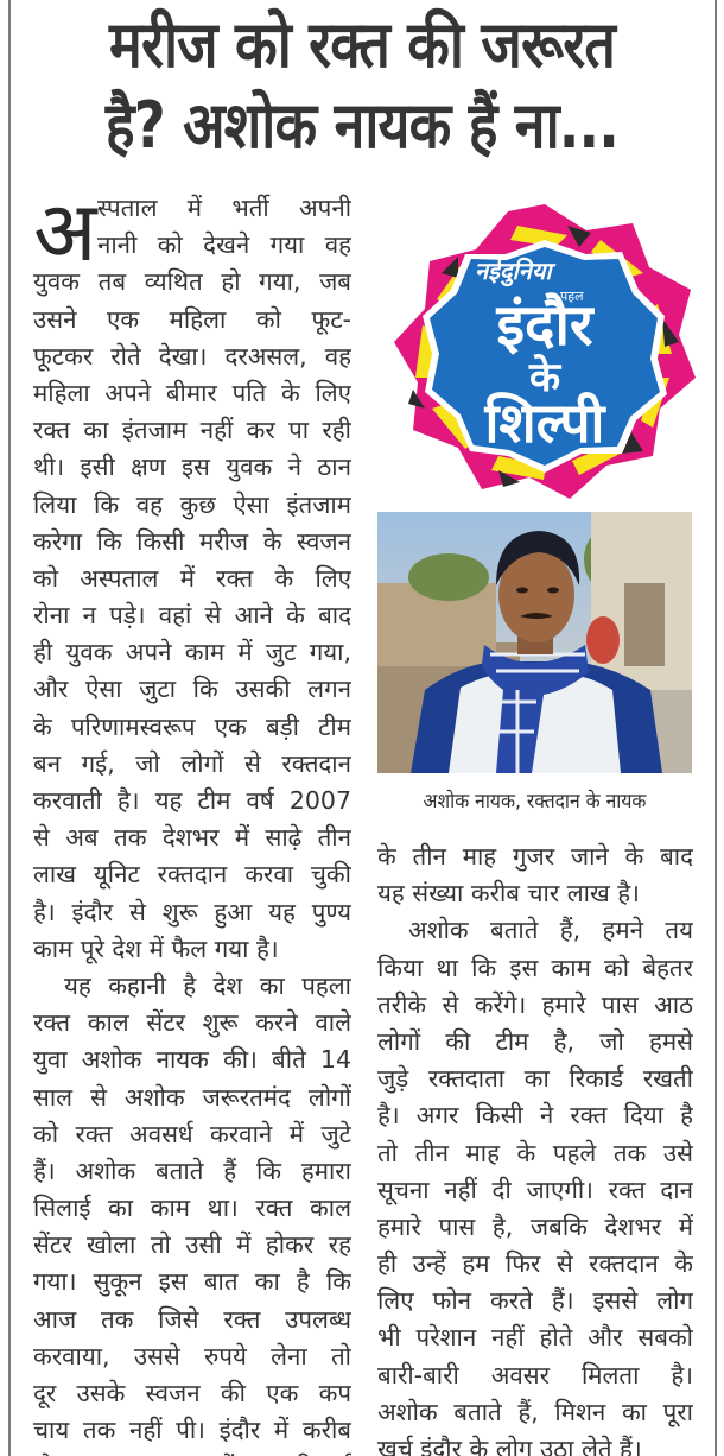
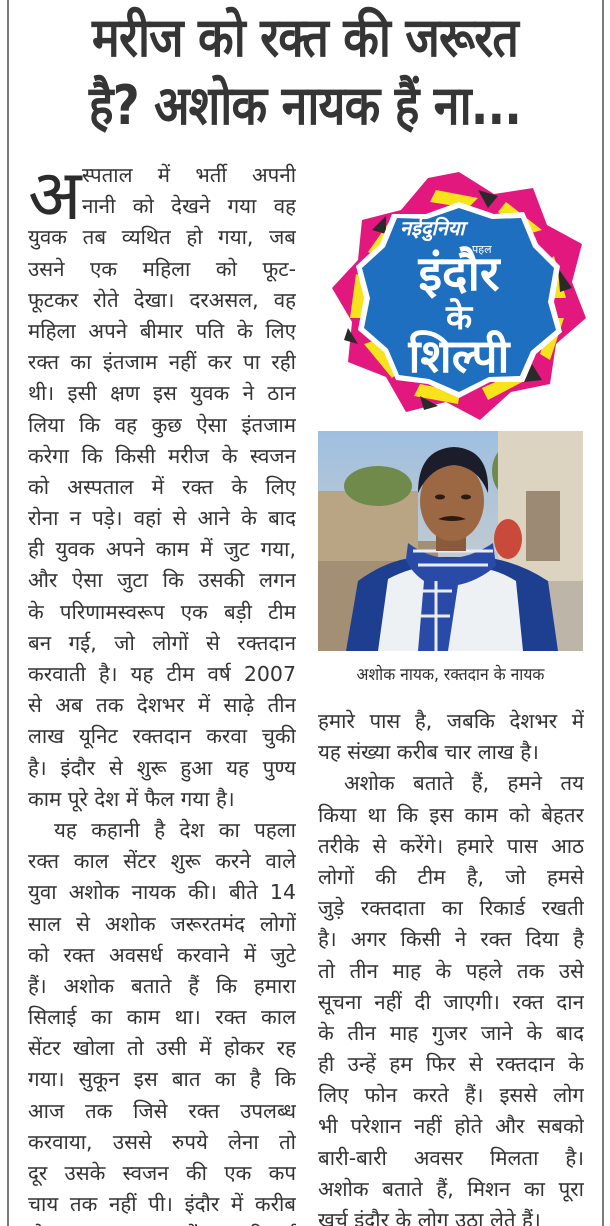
  मरीज को रक्त की जरूरत
  है? अशोक नायक हैं ना...
  अ
  स्पताल में भर्ती अपनी
  नानी को देखने गया वह
  युवक तब व्यथित हो गया, जब
  उसने एक महिला को फूट-
  फूटकर रोते देखा। दरअसल, वह
  महिला अपने बीमार पति के लिए
  रक्त का इंतजाम नहीं कर पा रही
  थी। इसी क्षण इस युवक ने ठान
  लिया कि वह कुछ ऐसा इंतजाम
  करेगा कि किसी मरीज के स्वजन
  को अस्पताल में रक्त के लिए
  रोना न पड़े। वहां से आने के बाद
  ही युवक अपने काम में जुट गया,
  और ऐसा जुटा कि उसकी लगन
  के परिणामस्वरूप एक बड़ी टीम
  बन गई, जो लोगों से रक्तदान
  करवाती है। यह टीम वर्ष 2007
  से अब तक देशभर में साढ़े तीन
  लाख यूनिट रक्तदान करवा चुकी
  है। इंदौर से शुरू हुआ यह पुण्य
  काम पूरे देश में फैल गया है।
  यह कहानी है देश का पहला
  रक्त काल सेंटर शुरू करने वाले
  युवा अशोक नायक की। बीते 14
  साल से अशोक जरूरतमंद लोगों
  को रक्त अवसर्ध करवाने में जुटे
  हैं। अशोक बताते हैं कि हमारा
  सिलाई का काम था। रक्त काल
  सेंटर खोला तो उसी में होकर रह
  गया। सुकून इस बात का है कि
  आज तक जिसे रक्त उपलब्ध
  करवाया, उससे रुपये लेना तो
  दूर उसके स्वजन की एक कप
  चाय तक नहीं पी। इंदौर में करीब
  नईदुनिया
  पहल
  इंदौर
  के
  शिल्पी
  अशोक नायक, रक्तदान के नायक
- के तीन माह गुजर जाने के बाद
+ हमारे पास है, जबकि देशभर में
  यह संख्या करीब चार लाख है।
  अशोक बताते हैं, हमने तय
  किया था कि इस काम को बेहतर
  तरीके से करेंगे। हमारे पास आठ
  लोगों की टीम है, जो हमसे
  जुड़े रक्तदाता का रिकार्ड रखती
  है। अगर किसी ने रक्त दिया है
  तो तीन माह के पहले तक उसे
  सूचना नहीं दी जाएगी। रक्त दान
- हमारे पास है, जबकि देशभर में
+ के तीन माह गुजर जाने के बाद
  ही उन्हें हम फिर से रक्तदान के
  लिए फोन करते हैं। इससे लोग
  भी परेशान नहीं होते और सबको
  बारी-बारी अवसर मिलता है।
  अशोक बताते हैं, मिशन का पूरा
  खर्च इंदौर के लोग उठा लेते हैं।
